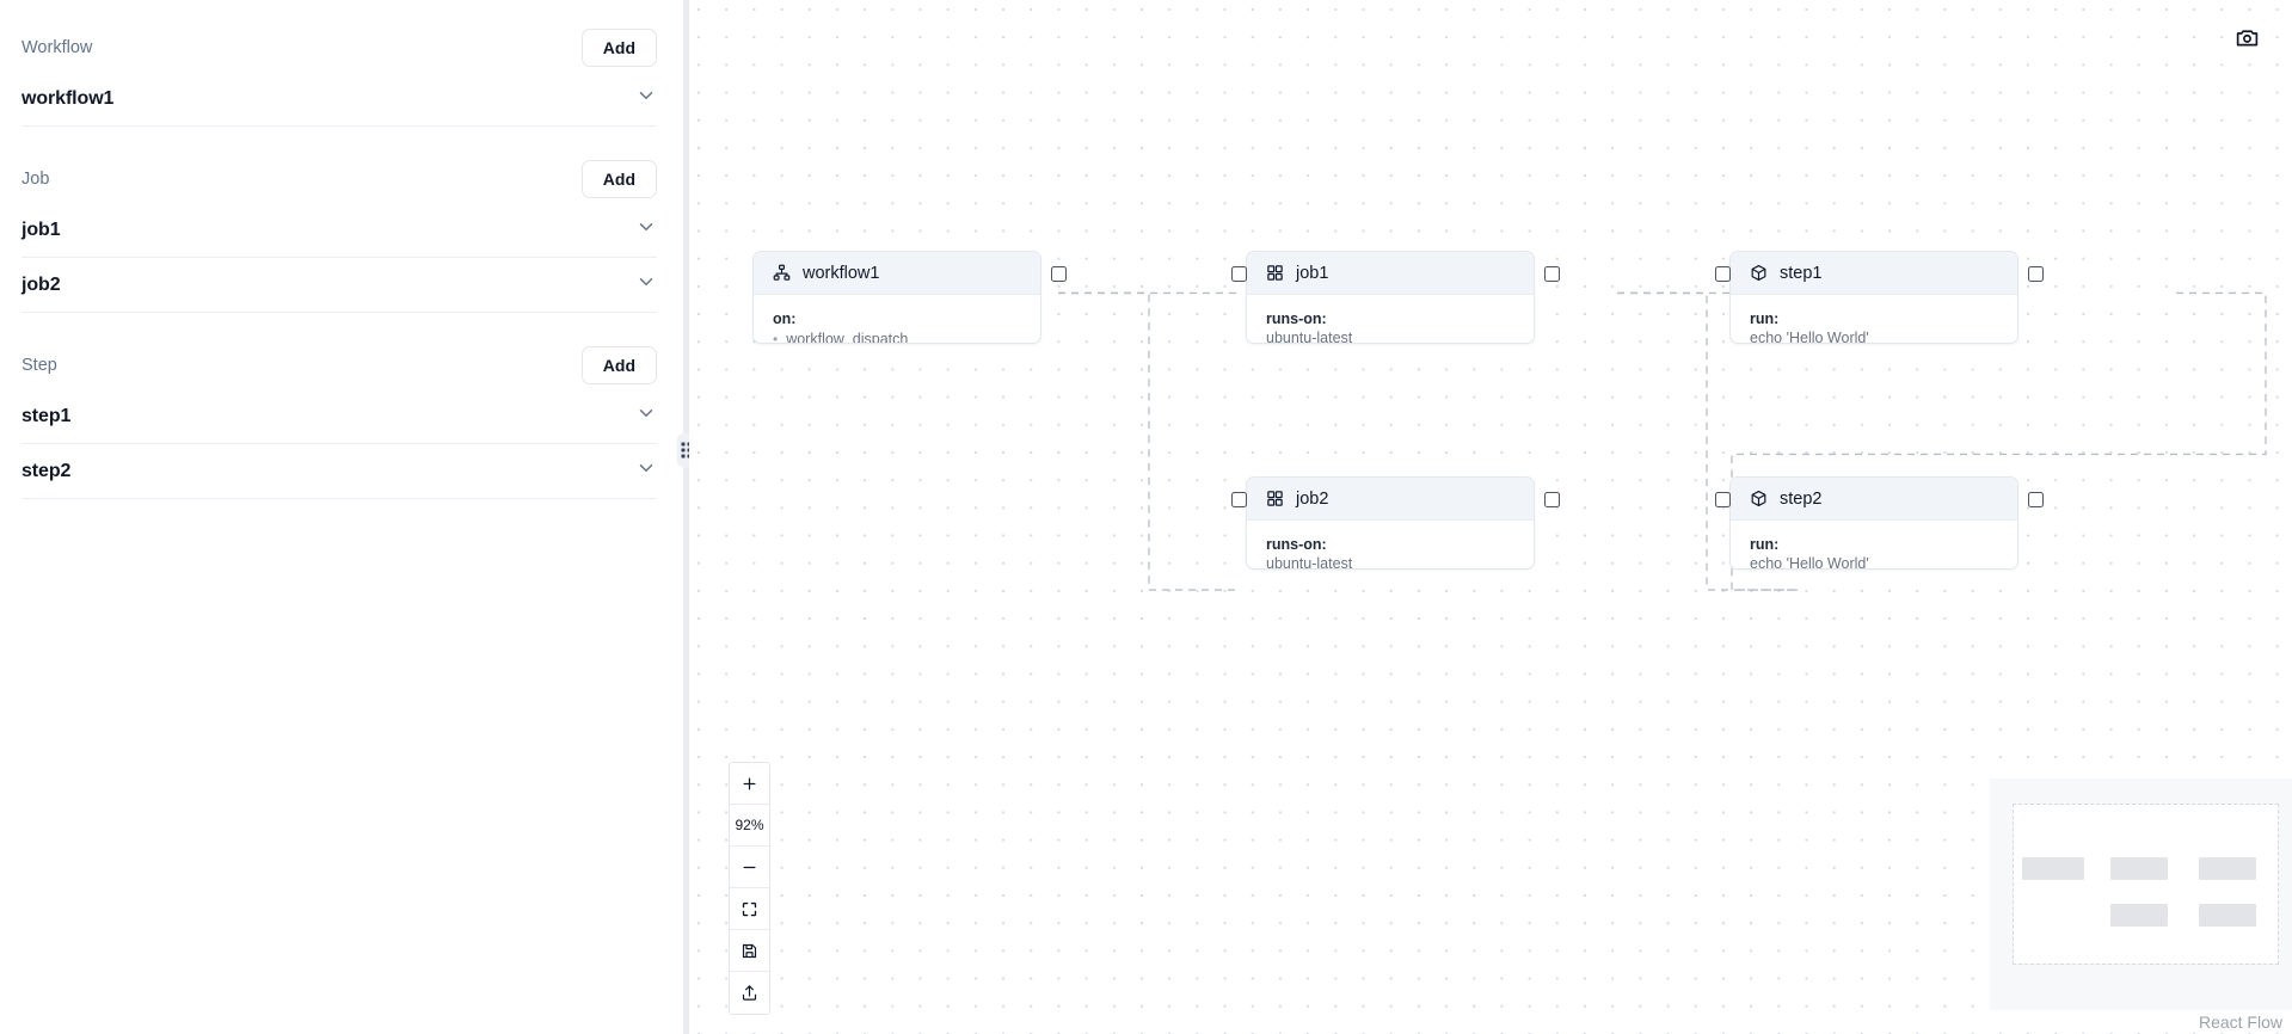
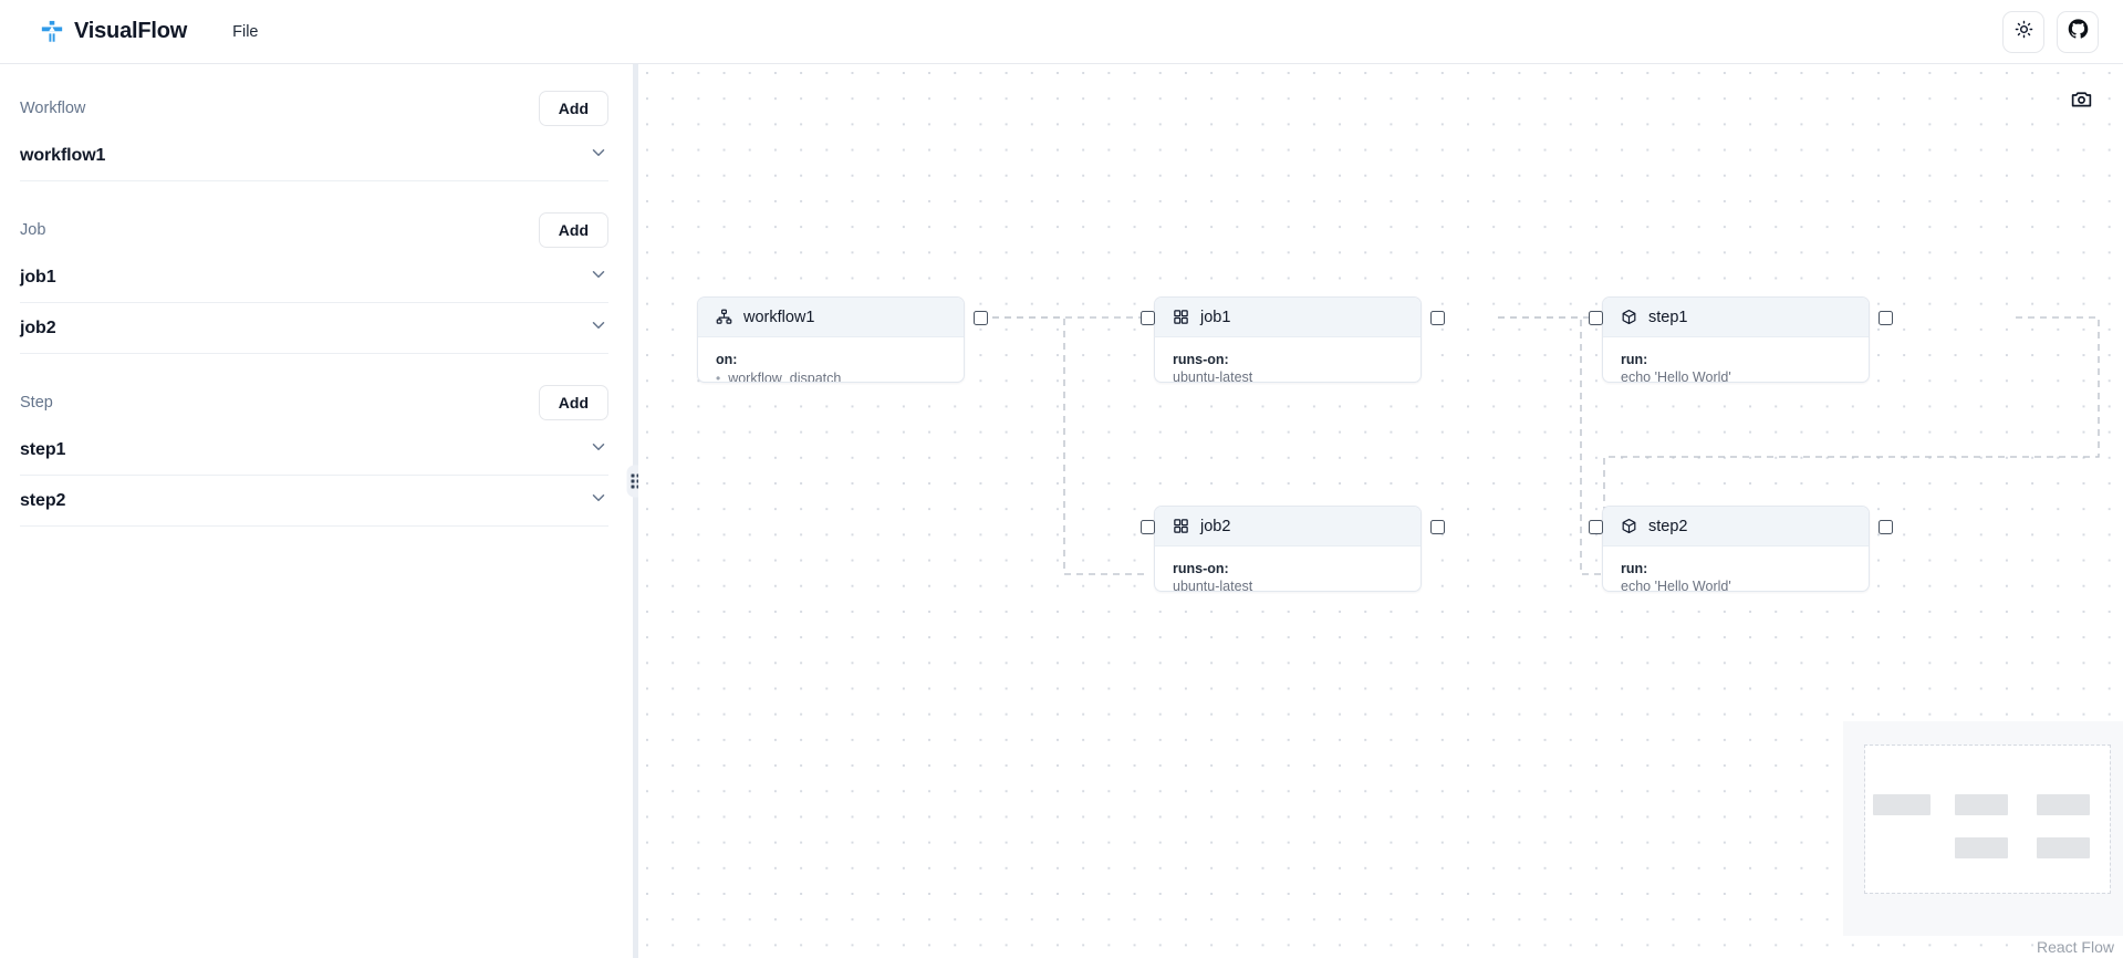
+ VisualFlow
+ File
  Workflow
  Add
  workflow1
  Job
  Add
  job1
  job2
  Step
  Add
  step1
  step2
  workflow1
  on:
  workflow_dispatch
  job1
  runs-on:
  ubuntu-latest
  step1
  run:
  echo 'Hello World'
  job2
  runs-on:
  ubuntu-latest
  step2
  run:
  echo 'Hello World'
- 92%
  React Flow
